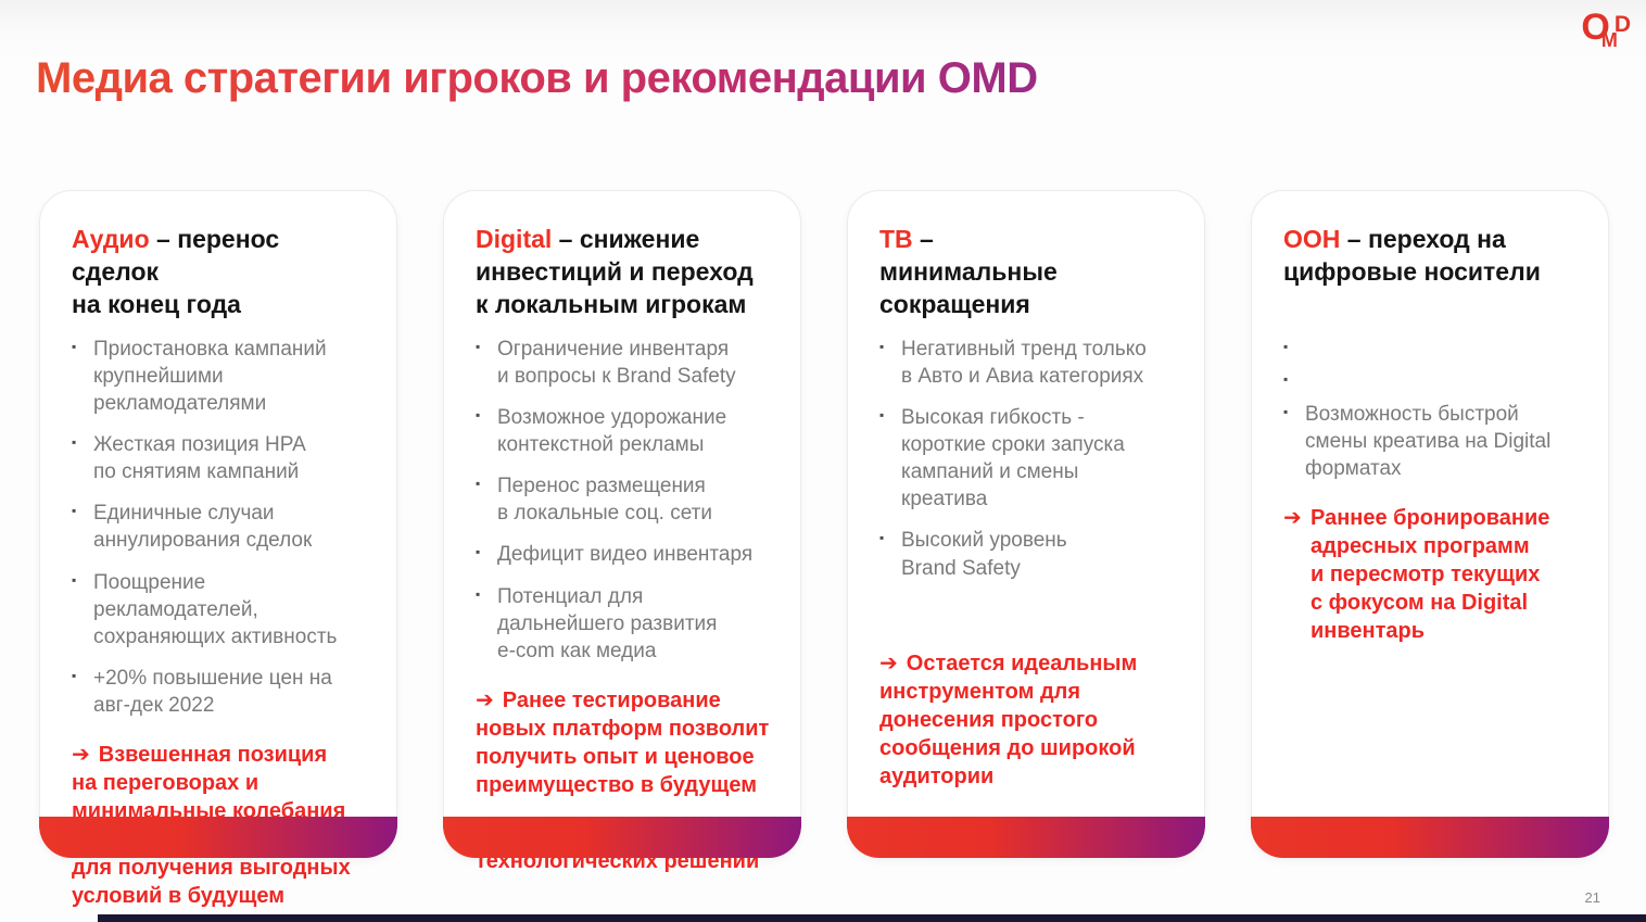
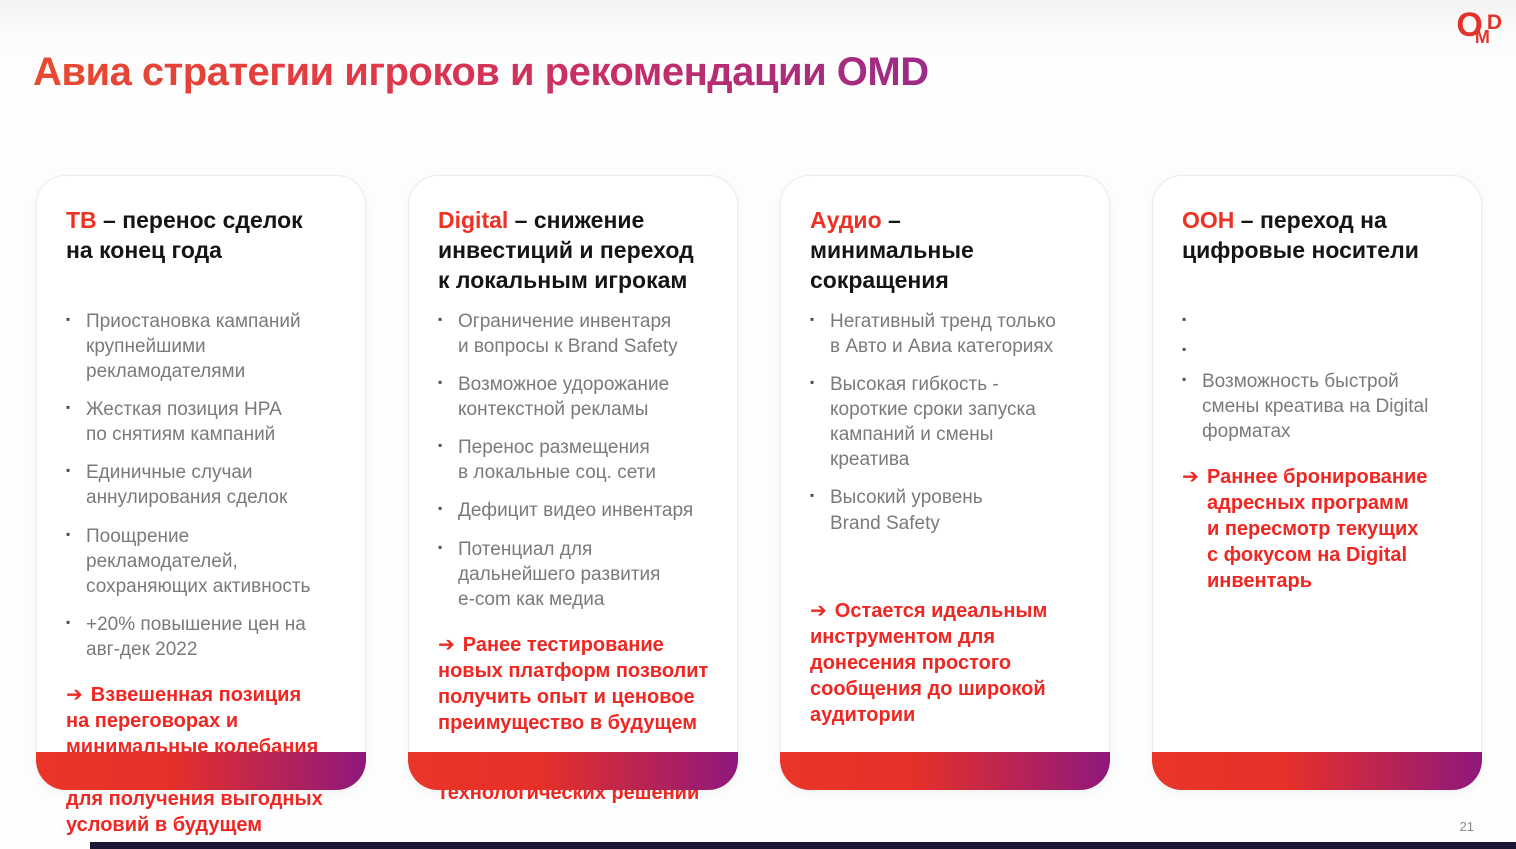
  OMD
- Медиа стратегии игроков и рекомендации OMD
+ Авиа стратегии игроков и рекомендации OMD
- Аудио – перенос сделок
+ ТВ – перенос сделок
  на конец года
  ▪
  Приостановка кампаний
  крупнейшими
  рекламодателями
  ▪
  Жесткая позиция НРА
  по снятиям кампаний
  ▪
  Единичные случаи
  аннулирования сделок
  ▪
  Поощрение
  рекламодателей,
  сохраняющих активность
  ▪
  +20% повышение цен на
  авг-дек 2022
  ➔ Взвешенная позиция
  на переговорах и
  минимальные колебания
  для получения выгодных
  условий в будущем
  Digital – снижение
  инвестиций и переход
  к локальным игрокам
  ▪
  Ограничение инвентаря
  и вопросы к Brand Safety
  ▪
  Возможное удорожание
  контекстной рекламы
  ▪
  Перенос размещения
  в локальные соц. сети
  ▪
  Дефицит видео инвентаря
  ▪
  Потенциал для
  дальнейшего развития
  e-com как медиа
  ➔ Ранее тестирование
  новых платформ позволит
  получить опыт и ценовое
  преимущество в будущем
  технологических решений
- ТВ –
+ Аудио –
  минимальные
  сокращения
  ▪
  Негативный тренд только
  в Авто и Авиа категориях
  ▪
  Высокая гибкость -
  короткие сроки запуска
  кампаний и смены
  креатива
  ▪
  Высокий уровень
  Brand Safety
  ➔ Остается идеальным
  инструментом для
  донесения простого
  сообщения до широкой
  аудитории
  OOH – переход на
  цифровые носители
  ▪
  ▪
  ▪
  Возможность быстрой
  смены креатива на Digital
  форматах
  ➔ Раннее бронирование
  адресных программ
  и пересмотр текущих
  с фокусом на Digital
  инвентарь
  21
